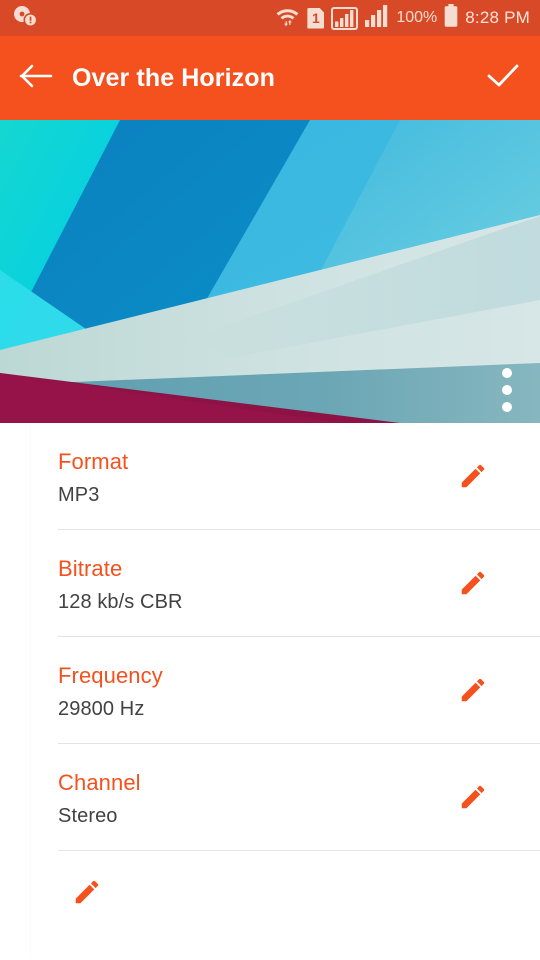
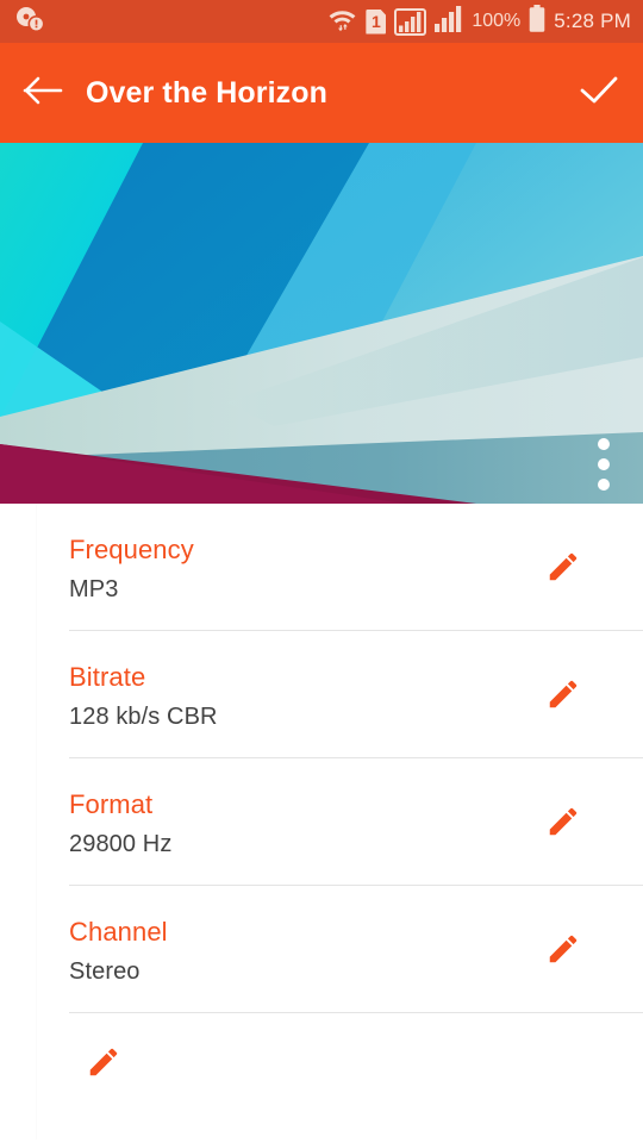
  1
  100%
- 8:28 PM
+ 5:28 PM
  Over the Horizon
- Format
+ Frequency
  MP3
  Bitrate
  128 kb/s CBR
- Frequency
+ Format
  29800 Hz
  Channel
  Stereo
